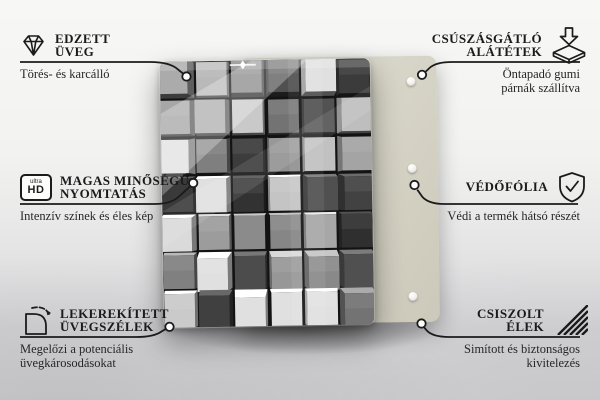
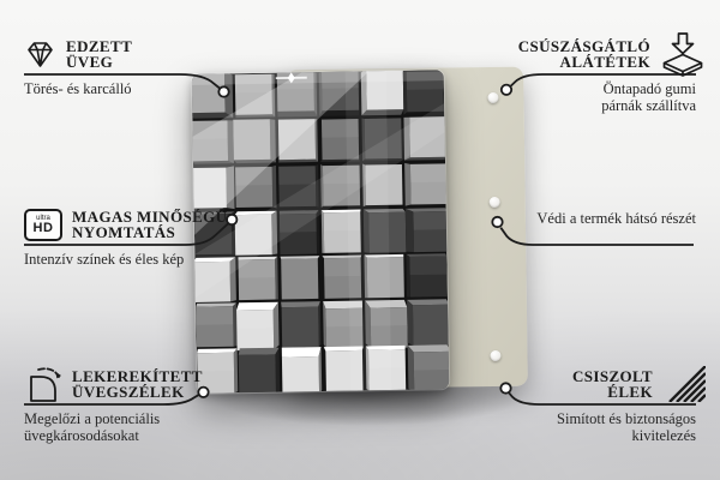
  EDZETT
  ÜVEG
  Törés- és karcálló
  CSÚSZÁSGÁTLÓ
  ALÁTÉTEK
  Öntapadó gumi
  párnák szállítva
  HD
  MAGAS MINŐSÉGŰ
  NYOMTATÁS
  Intenzív színek és éles kép
- VÉDŐFÓLIA
  Védi a termék hátsó részét
  LEKEREKÍTETT
  ÜVEGSZÉLEK
  Megelőzi a potenciális
  üvegkárosodásokat
  CSISZOLT
  ÉLEK
  Simított és biztonságos
  kivitelezés
